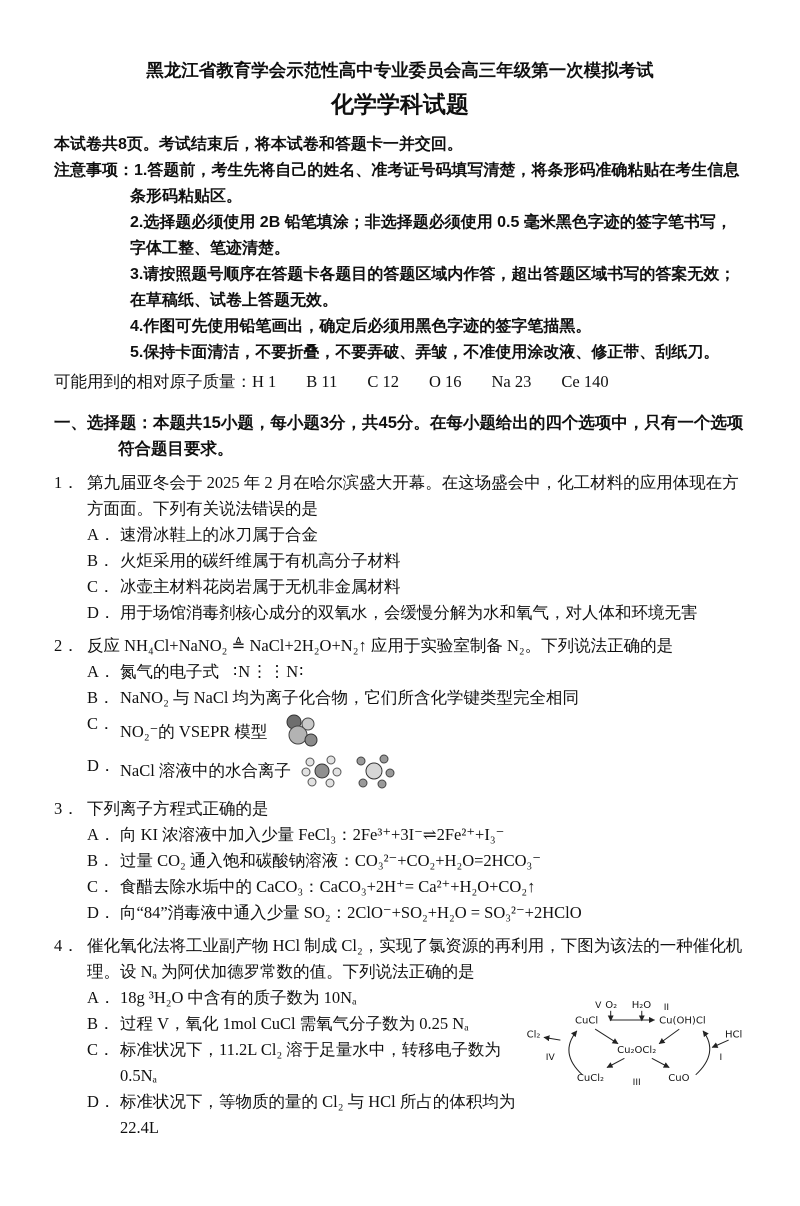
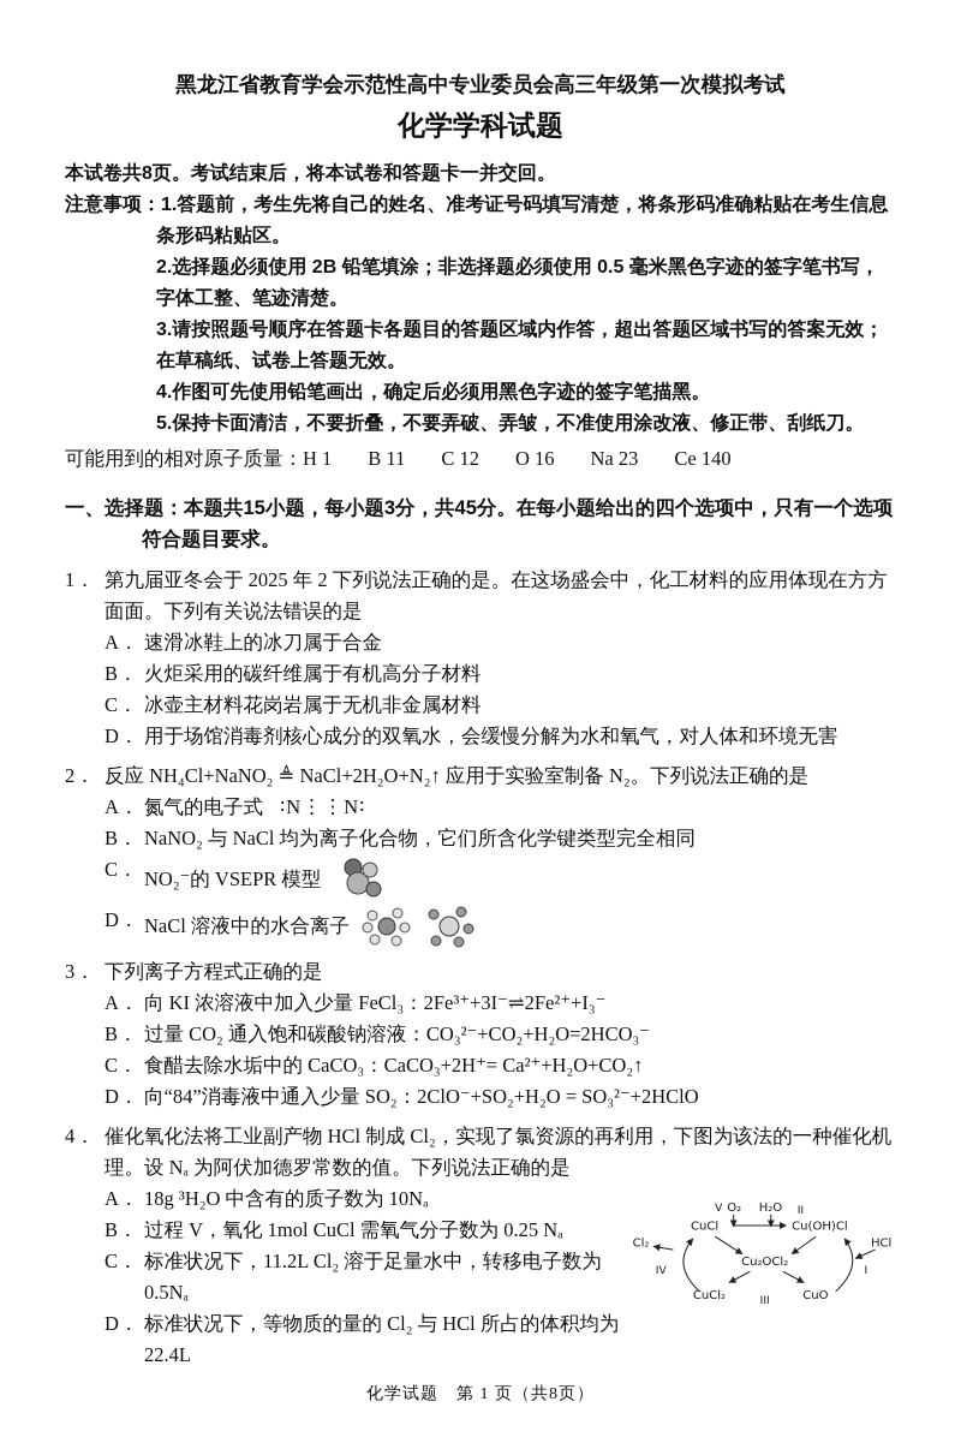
  黑龙江省教育学会示范性高中专业委员会高三年级第一次模拟考试
  化学学科试题
  本试卷共8页。考试结束后，将本试卷和答题卡一并交回。
  注意事项：1.答题前，考生先将自己的姓名、准考证号码填写清楚，将条形码准确粘贴在考生信息条形码粘贴区。
  2.选择题必须使用 2B 铅笔填涂；非选择题必须使用 0.5 毫米黑色字迹的签字笔书写，字体工整、笔迹清楚。
  3.请按照题号顺序在答题卡各题目的答题区域内作答，超出答题区域书写的答案无效；在草稿纸、试卷上答题无效。
  4.作图可先使用铅笔画出，确定后必须用黑色字迹的签字笔描黑。
  5.保持卡面清洁，不要折叠，不要弄破、弄皱，不准使用涂改液、修正带、刮纸刀。
  可能用到的相对原子质量：
  H 1
  B 11
  C 12
  O 16
  Na 23
  Ce 140
  一、选择题：本题共15小题，每小题3分，共45分。在每小题给出的四个选项中，只有一个选项符合题目要求。
  1．
- 第九届亚冬会于 2025 年 2 月在哈尔滨盛大开幕。在这场盛会中，化工材料的应用体现在方方面面。下列有关说法错误的是
+ 第九届亚冬会于 2025 年 2 下列说法正确的是。在这场盛会中，化工材料的应用体现在方方面面。下列有关说法错误的是
  A．
  速滑冰鞋上的冰刀属于合金
  B．
  火炬采用的碳纤维属于有机高分子材料
  C．
  冰壶主材料花岗岩属于无机非金属材料
  D．
  用于场馆消毒剂核心成分的双氧水，会缓慢分解为水和氧气，对人体和环境无害
  2．
  反应 NH₄Cl+NaNO₂ ≜ NaCl+2H₂O+N₂↑ 应用于实验室制备 N₂。下列说法正确的是
  A．
  氮气的电子式 ∶N⋮⋮N∶
  B．
  NaNO₂ 与 NaCl 均为离子化合物，它们所含化学键类型完全相同
  C．
  NO₂⁻的 VSEPR 模型
  D．
  NaCl 溶液中的水合离子
  3．
  下列离子方程式正确的是
  A．
  向 KI 浓溶液中加入少量 FeCl₃：2Fe³⁺+3I⁻⇌2Fe²⁺+I₃⁻
  B．
  过量 CO₂ 通入饱和碳酸钠溶液：CO₃²⁻+CO₂+H₂O=2HCO₃⁻
  C．
  食醋去除水垢中的 CaCO₃：CaCO₃+2H⁺= Ca²⁺+H₂O+CO₂↑
  D．
  向“84”消毒液中通入少量 SO₂：2ClO⁻+SO₂+H₂O = SO₃²⁻+2HClO
  4．
  催化氧化法将工业副产物 HCl 制成 Cl₂，实现了氯资源的再利用，下图为该法的一种催化机理。设 Nₐ 为阿伏加德罗常数的值。下列说法正确的是
  A．
  18g ³H₂O 中含有的质子数为 10Nₐ
  B．
  过程 V，氧化 1mol CuCl 需氧气分子数为 0.25 Nₐ
  C．
  标准状况下，11.2L Cl₂ 溶于足量水中，转移电子数为 0.5Nₐ
  D．
  标准状况下，等物质的量的 Cl₂ 与 HCl 所占的体积均为 22.4L
  V
  O₂
  H₂O
  II
  CuCl
  Cu(OH)Cl
  HCl
  I
  Cl₂
  IV
  Cu₂OCl₂
  CuCl₂
  III
  CuO
+ 化学试题 第 1 页（共8页）
